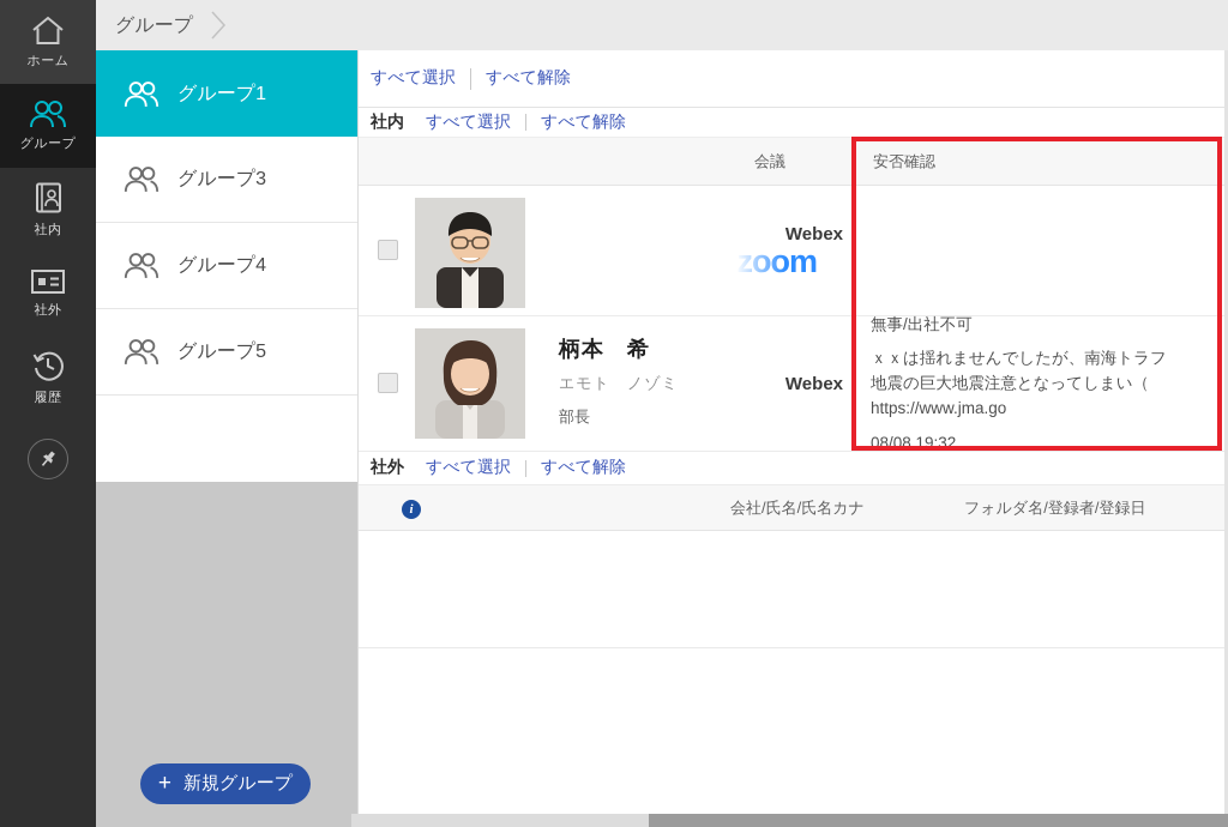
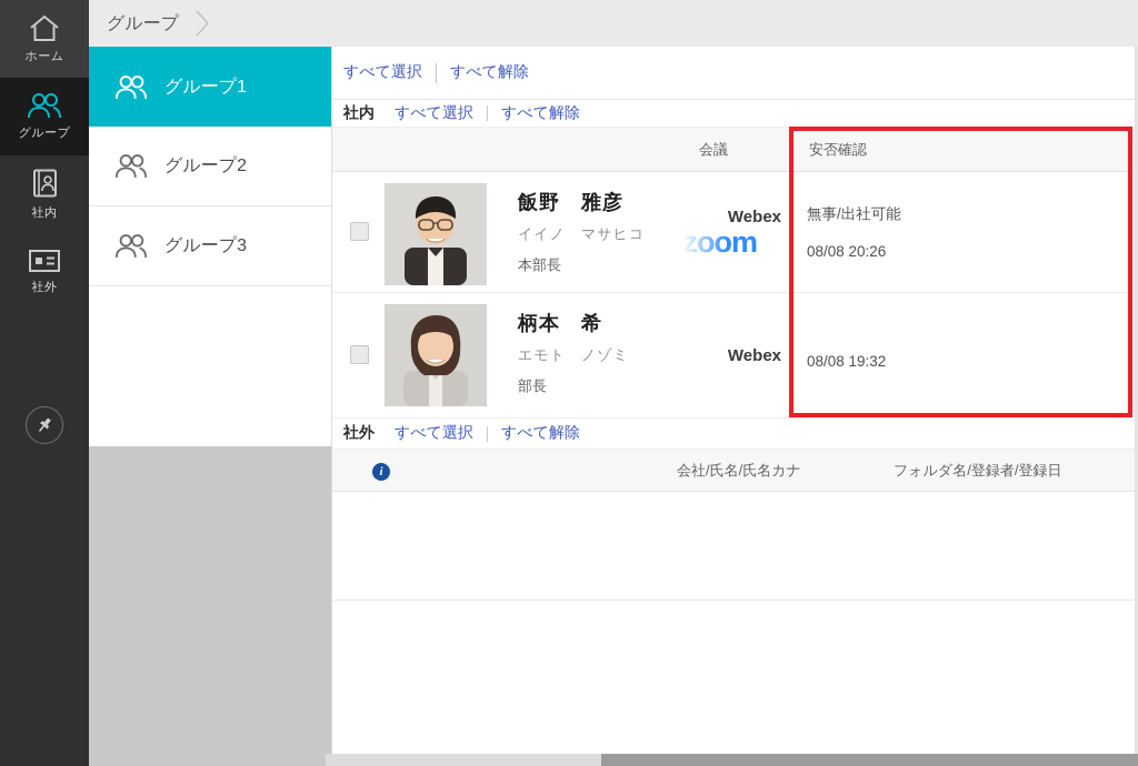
  グループ
  ホーム
  グループ
  社内
  社外
- 履歴
  グループ1
+ グループ2
  グループ3
- グループ4
- グループ5
- +
- 新規グループ
  すべて選択
  すべて解除
  社内
  すべて選択
  すべて解除
  会議
  安否確認
+ 飯野 雅彦
+ イイノ マサヒコ
+ 本部長
  Webex
+ 無事/出社可能
+ 08/08 20:26
  柄本 希
  エモト ノゾミ
  部長
  Webex
- 無事/出社不可
- ｘｘは揺れませんでしたが、南海トラフ
- 地震の巨大地震注意となってしまい（
- https://www.jma.go
  08/08 19:32
  社外
  すべて選択
  すべて解除
  i
  会社/氏名/氏名カナ
  フォルダ名/登録者/登録日
